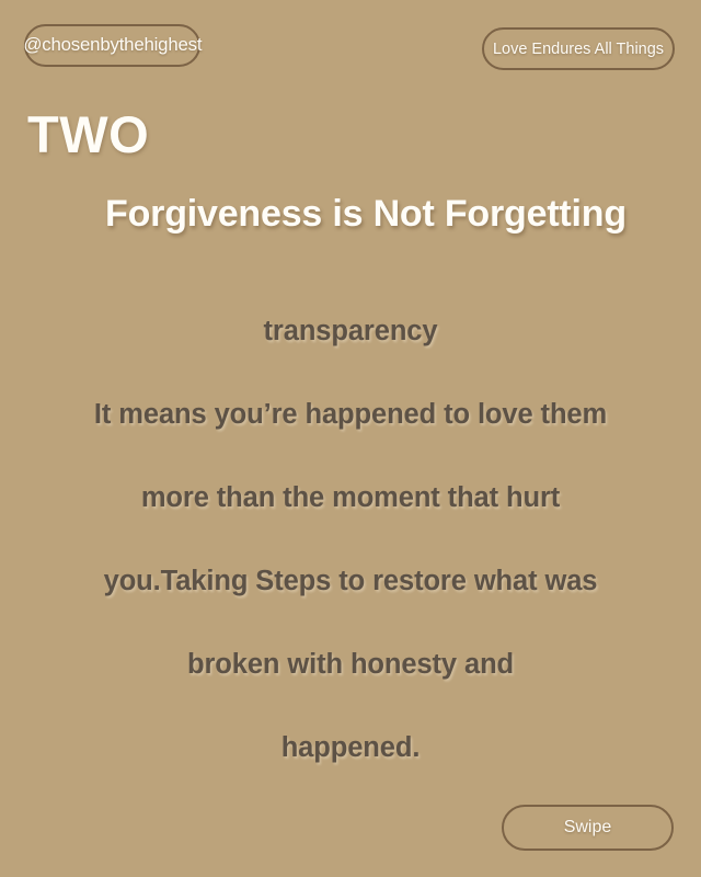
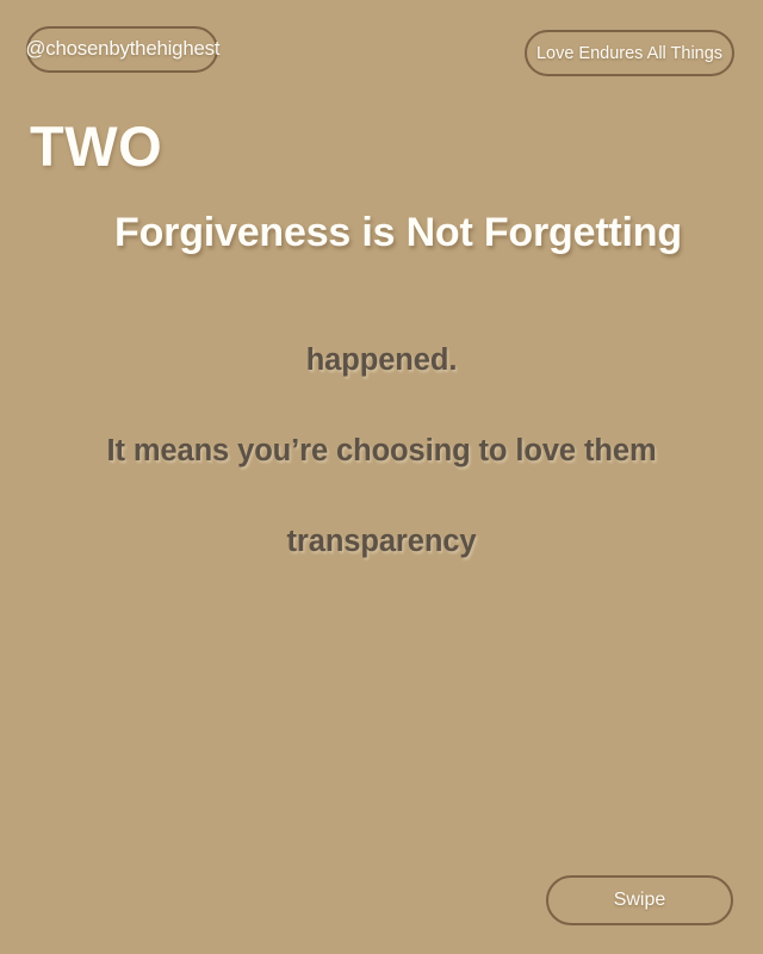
  @chosenbythehighest
  Love Endures All Things
  TWO
  Forgiveness is Not Forgetting
- transparency
+ happened.
- It means you’re happened to love them
+ It means you’re choosing to love them
- more than the moment that hurt
- you.Taking Steps to restore what was
- broken with honesty and
- happened.
+ transparency
  Swipe
